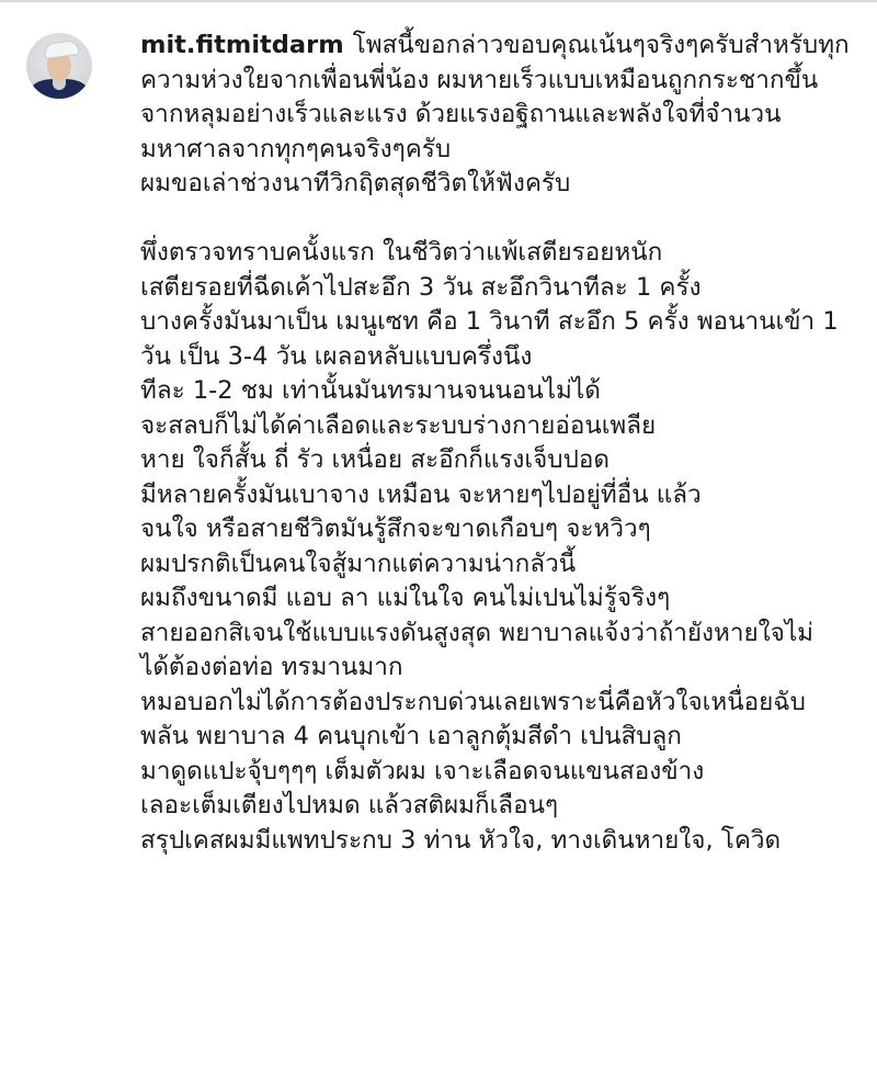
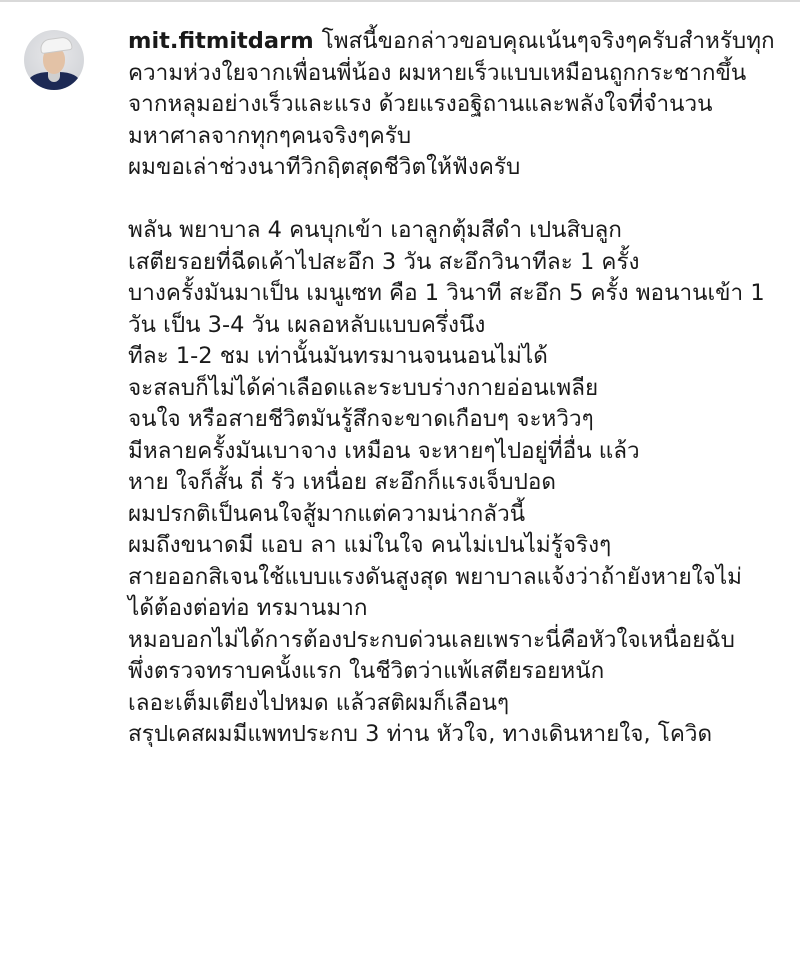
  mit.fitmitdarm โพสนี้ขอกล่าวขอบคุณเน้นๆจริงๆครับสำหรับทุก
  ความห่วงใยจากเพื่อนพี่น้อง ผมหายเร็วแบบเหมือนถูกกระชากขึ้น
  จากหลุมอย่างเร็วและแรง ด้วยแรงอฐิถานและพลังใจที่จำนวน
  มหาศาลจากทุกๆคนจริงๆครับ
  ผมขอเล่าช่วงนาทีวิกฤิตสุดชีวิตให้ฟังครับ
- พึ่งตรวจทราบคนั้งแรก ในชีวิตว่าแพ้เสตียรอยหนัก
+ พลัน พยาบาล 4 คนบุกเข้า เอาลูกตุ้มสีดำ เปนสิบลูก
  เสตียรอยที่ฉีดเค้าไปสะอึก 3 วัน สะอึกวินาทีละ 1 ครั้ง
  บางครั้งมันมาเป็น เมนูเซท คือ 1 วินาที สะอึก 5 ครั้ง พอนานเข้า 1
  วัน เป็น 3-4 วัน เผลอหลับแบบครึ่งนึง
  ทีละ 1-2 ชม เท่านั้นมันทรมานจนนอนไม่ได้
  จะสลบก็ไม่ได้ค่าเลือดและระบบร่างกายอ่อนเพลีย
- หาย ใจก็สั้น ถี่ รัว เหนื่อย สะอึกก็แรงเจ็บปอด
+ จนใจ หรือสายชีวิตมันรู้สึกจะขาดเกือบๆ จะหวิวๆ
  มีหลายครั้งมันเบาจาง เหมือน จะหายๆไปอยู่ที่อื่น แล้ว
- จนใจ หรือสายชีวิตมันรู้สึกจะขาดเกือบๆ จะหวิวๆ
+ หาย ใจก็สั้น ถี่ รัว เหนื่อย สะอึกก็แรงเจ็บปอด
  ผมปรกติเป็นคนใจสู้มากแต่ความน่ากลัวนี้
  ผมถึงขนาดมี แอบ ลา แม่ในใจ คนไม่เปนไม่รู้จริงๆ
  สายออกสิเจนใช้แบบแรงดันสูงสุด พยาบาลแจ้งว่าถ้ายังหายใจไม่
  ได้ต้องต่อท่อ ทรมานมาก
  หมอบอกไม่ได้การต้องประกบด่วนเลยเพราะนี่คือหัวใจเหนื่อยฉับ
- พลัน พยาบาล 4 คนบุกเข้า เอาลูกตุ้มสีดำ เปนสิบลูก
+ พึ่งตรวจทราบคนั้งแรก ในชีวิตว่าแพ้เสตียรอยหนัก
- มาดูดแปะจุ้บๆๆๆ เต็มตัวผม เจาะเลือดจนแขนสองข้าง
  เลอะเต็มเตียงไปหมด แล้วสติผมก็เลือนๆ
  สรุปเคสผมมีแพทประกบ 3 ท่าน หัวใจ, ทางเดินหายใจ, โควิด
